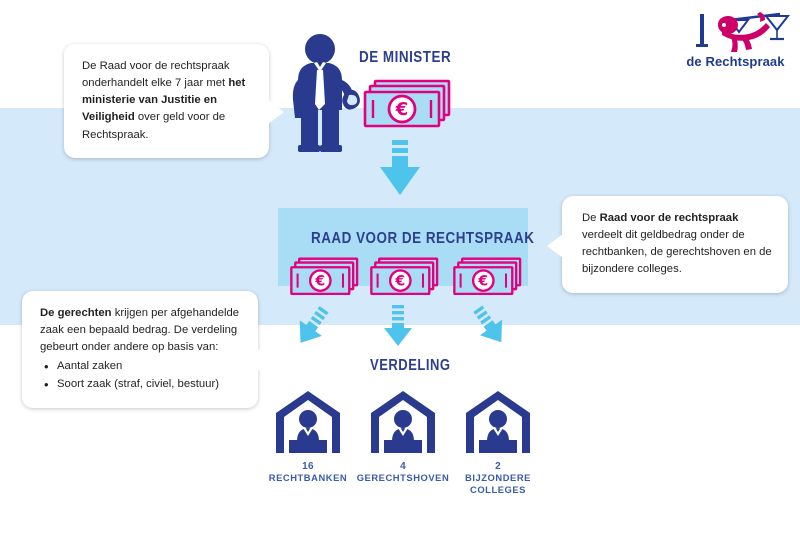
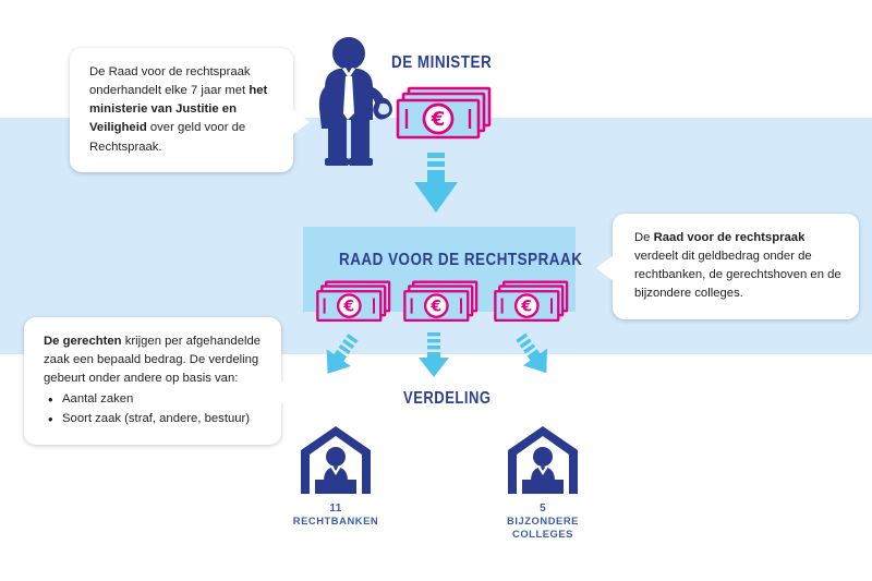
- de Rechtspraak
  DE MINISTER
  €
  RAAD VOOR DE RECHTSPRAAK
  €
  €
  €
  VERDELING
- 16
+ 11
  RECHTBANKEN
- 4
- GERECHTSHOVEN
- 2
+ 5
  BIJZONDERE
  COLLEGES
  De Raad voor de rechtspraak onderhandelt elke 7 jaar met het ministerie van Justitie en Veiligheid over geld voor de Rechtspraak.
  De Raad voor de rechtspraak verdeelt dit geldbedrag onder de rechtbanken, de gerechtshoven en de bijzondere colleges.
  De gerechten krijgen per afgehandelde zaak een bepaald bedrag. De verdeling gebeurt onder andere op basis van:
  Aantal zaken
- Soort zaak (straf, civiel, bestuur)
+ Soort zaak (straf, andere, bestuur)
